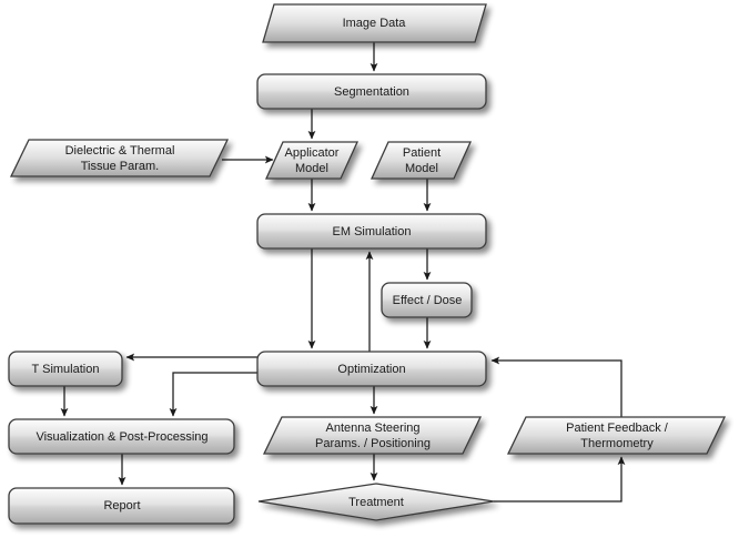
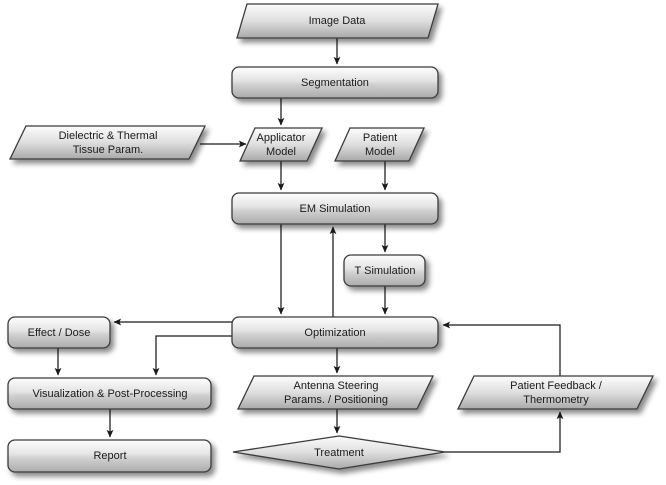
  Image Data
  Segmentation
  Dielectric & Thermal
  Tissue Param.
  Applicator
  Model
  Patient
  Model
  EM Simulation
- Effect / Dose
+ T Simulation
  Optimization
- T Simulation
+ Effect / Dose
  Visualization & Post-Processing
  Report
  Antenna Steering
  Params. / Positioning
  Patient Feedback /
  Thermometry
  Treatment
